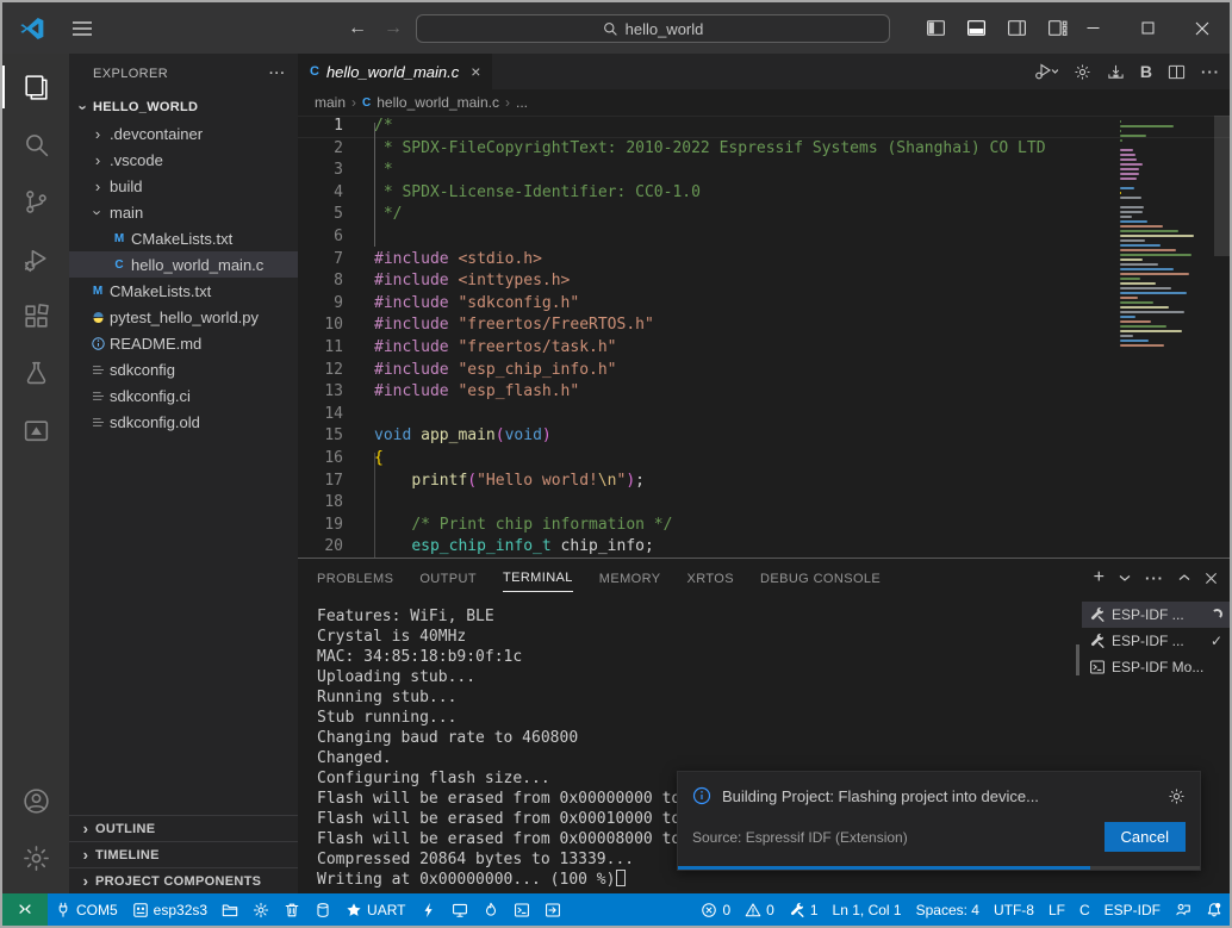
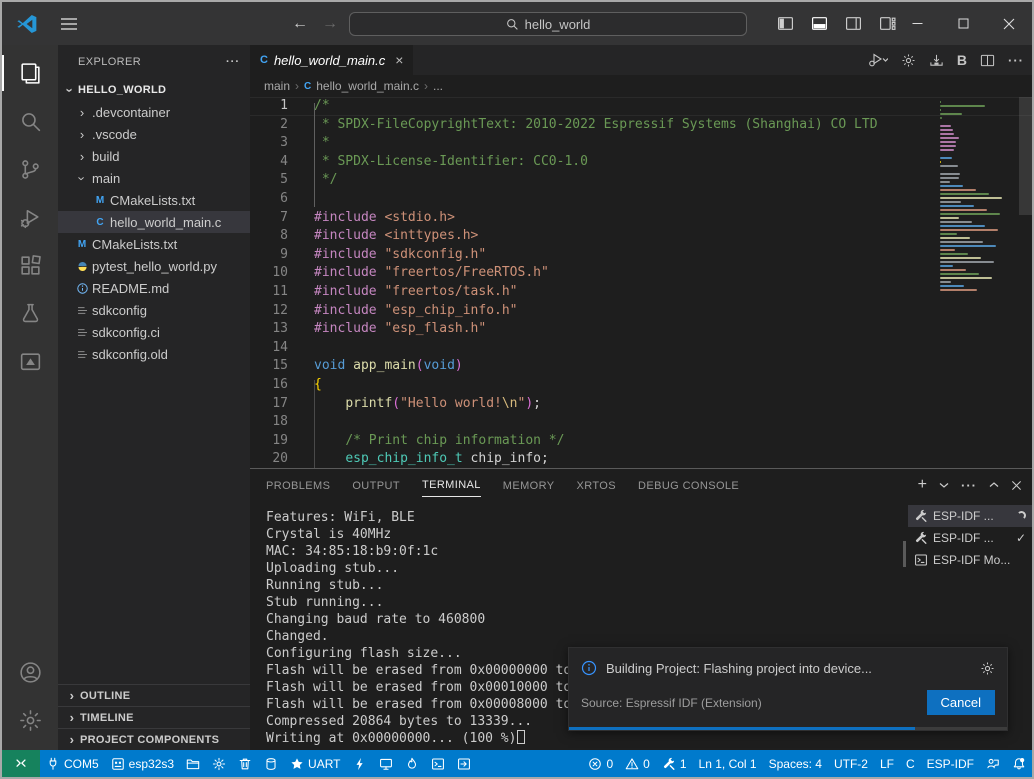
  ←
  →
  hello_world
  EXPLORER
  ···
  HELLO_WORLD
  ›
  .devcontainer
  ›
  .vscode
  ›
  build
  main
  M
  CMakeLists.txt
  C
  hello_world_main.c
  M
  CMakeLists.txt
  pytest_hello_world.py
  README.md
  sdkconfig
  sdkconfig.ci
  sdkconfig.old
  ›
  OUTLINE
  ›
  TIMELINE
  ›
  PROJECT COMPONENTS
  C
  hello_world_main.c
  ×
  B
  ···
  main
  ›
  C
  hello_world_main.c
  ›
  ...
  1
  /*
  2
  * SPDX-FileCopyrightText: 2010-2022 Espressif Systems (Shanghai) CO LTD
  3
  *
  4
  * SPDX-License-Identifier: CC0-1.0
  5
  */
  6
  7
  #include <stdio.h>
  8
  #include <inttypes.h>
  9
  #include "sdkconfig.h"
  10
  #include "freertos/FreeRTOS.h"
  11
  #include "freertos/task.h"
  12
  #include "esp_chip_info.h"
  13
  #include "esp_flash.h"
  14
  15
  void app_main(void)
  16
  {
  17
  printf("Hello world!\n");
  18
  19
  /* Print chip information */
  20
  esp_chip_info_t chip_info;
  PROBLEMS
  OUTPUT
  TERMINAL
  MEMORY
  XRTOS
  DEBUG CONSOLE
  +
  ···
  Features: WiFi, BLE
  Crystal is 40MHz
  MAC: 34:85:18:b9:0f:1c
  Uploading stub...
  Running stub...
  Stub running...
  Changing baud rate to 460800
  Changed.
  Configuring flash size...
  Flash will be erased from 0x00000000 t
  Flash will be erased from 0x00010000 t
  Flash will be erased from 0x00008000 t
  Compressed 20864 bytes to 13339...
  Writing at 0x00000000... (100 %)
  ESP-IDF ...
  ESP-IDF ...
  ✓
  ESP-IDF Mo...
  COM5
  esp32s3
  UART
  0
  0
  1
  Ln 1, Col 1
  Spaces: 4
- UTF-8
+ UTF-2
  LF
  C
  ESP-IDF
  Building Project: Flashing project into device...
  Source: Espressif IDF (Extension)
  Cancel
